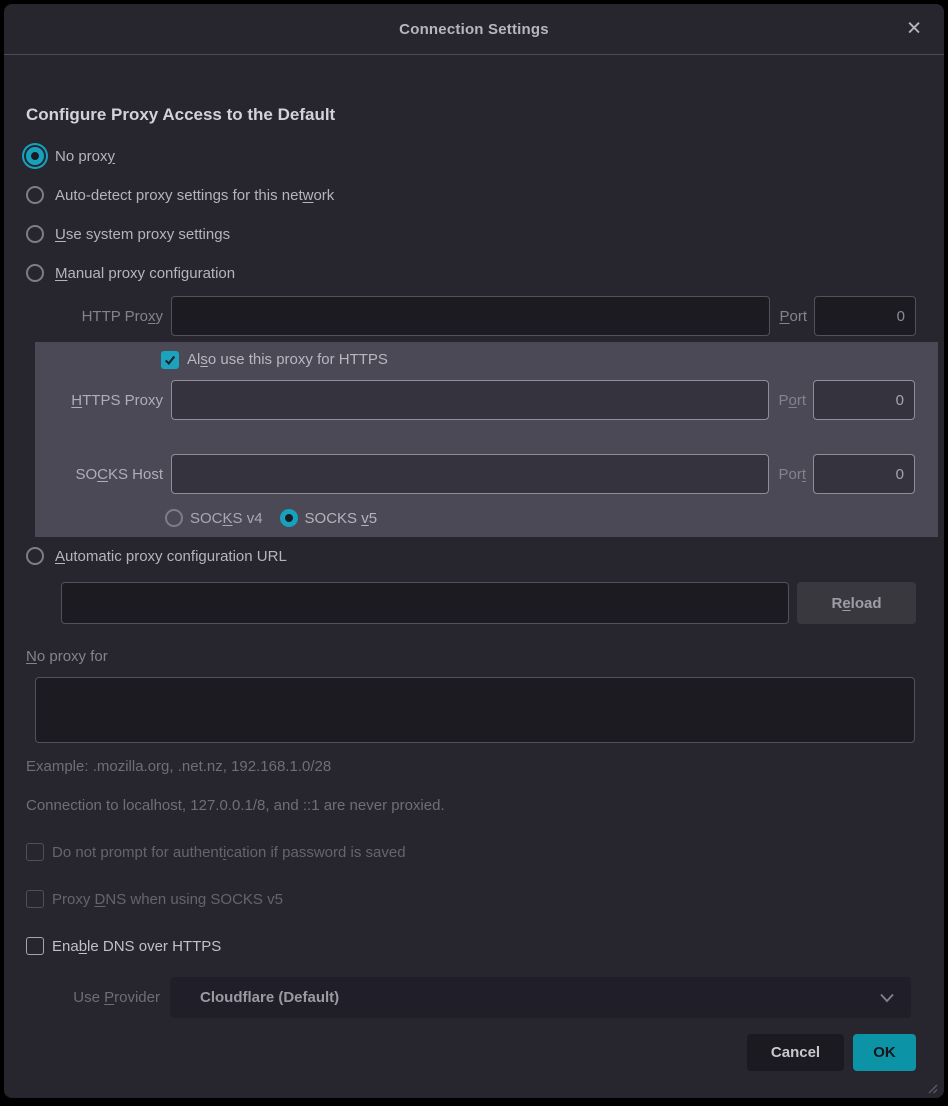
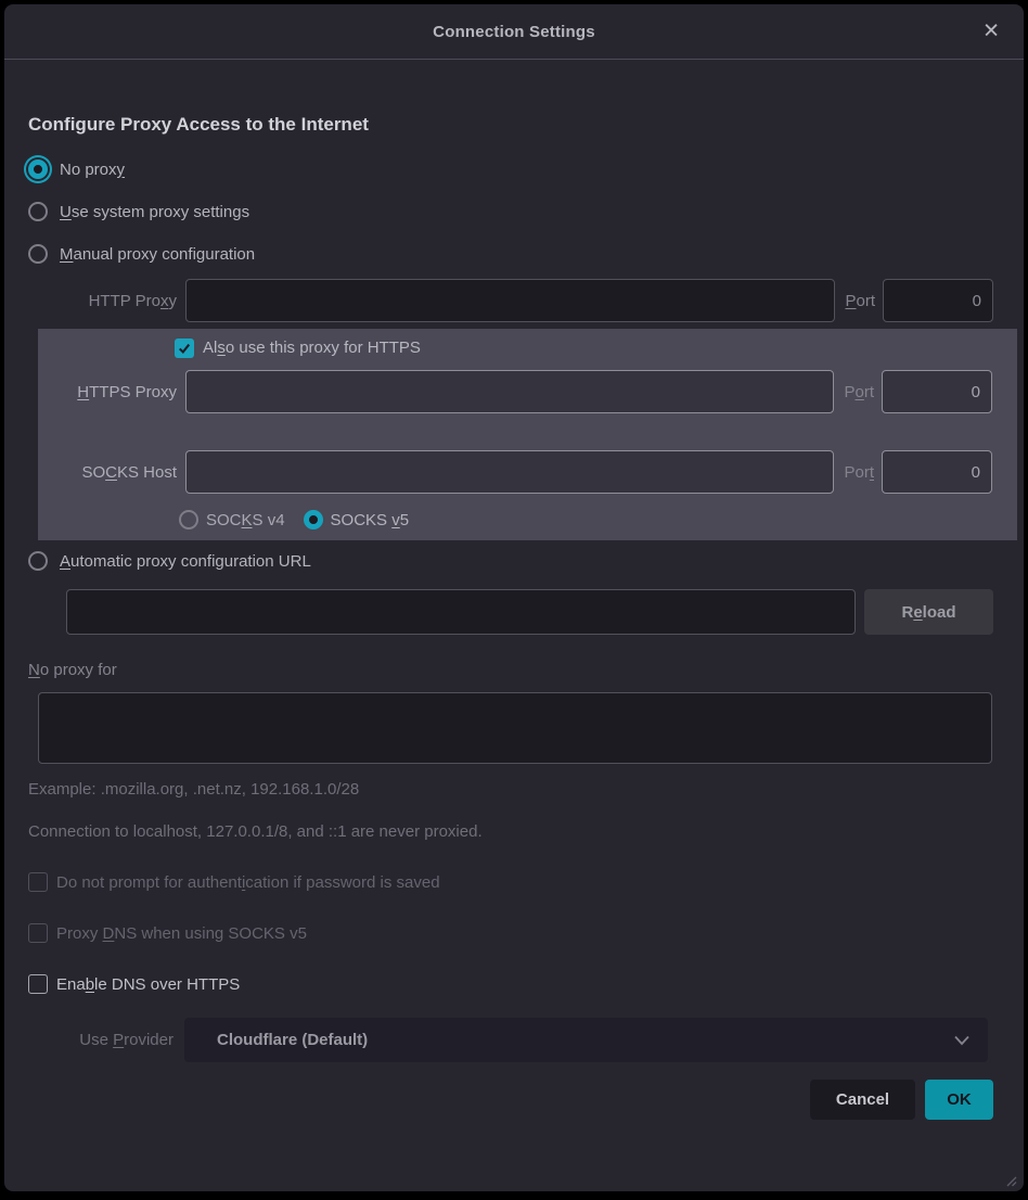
  Connection Settings
  ✕
- Configure Proxy Access to the Default
+ Configure Proxy Access to the Internet
  No proxy
- Auto-detect proxy settings for this network
  Use system proxy settings
  Manual proxy configuration
  HTTP Proxy
  Port
  0
  Also use this proxy for HTTPS
  HTTPS Proxy
  Port
  0
  SOCKS Host
  Port
  0
  SOCKS v4
  SOCKS v5
  Automatic proxy configuration URL
  Reload
  No proxy for
  Example: .mozilla.org, .net.nz, 192.168.1.0/28
  Connection to localhost, 127.0.0.1/8, and ::1 are never proxied.
  Do not prompt for authentication if password is saved
  Proxy DNS when using SOCKS v5
  Enable DNS over HTTPS
  Use Provider
  Cloudflare (Default)
  Cancel
  OK
